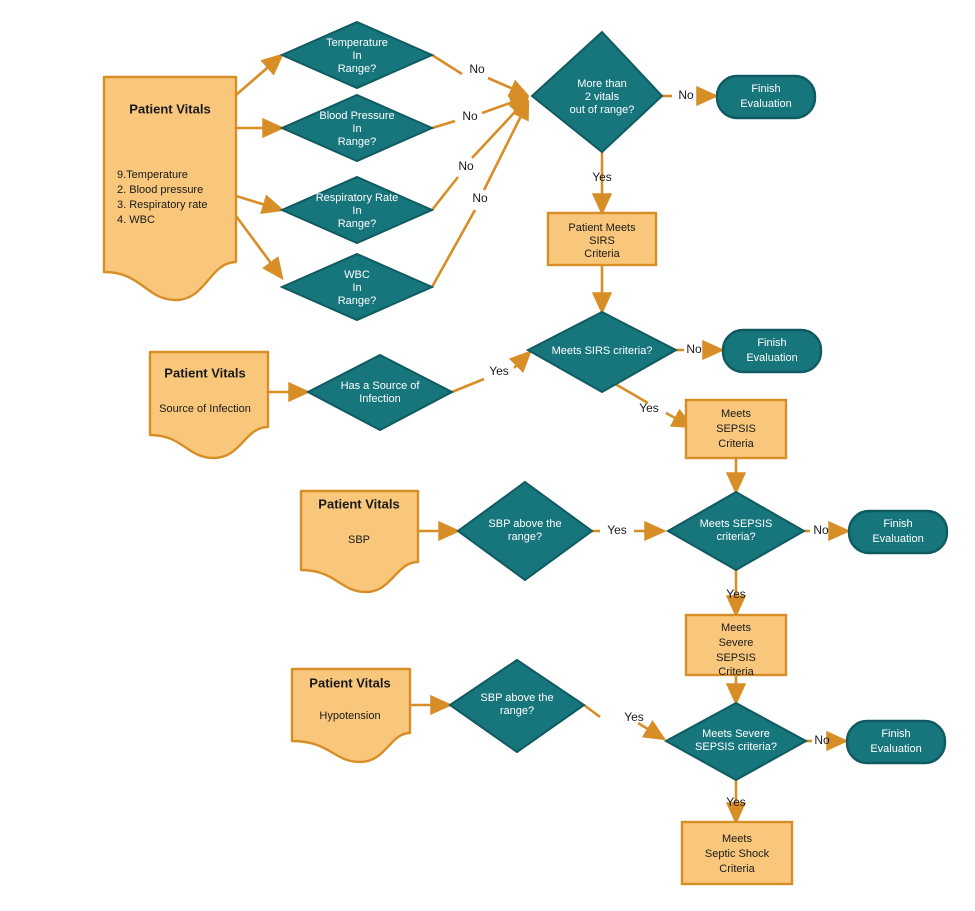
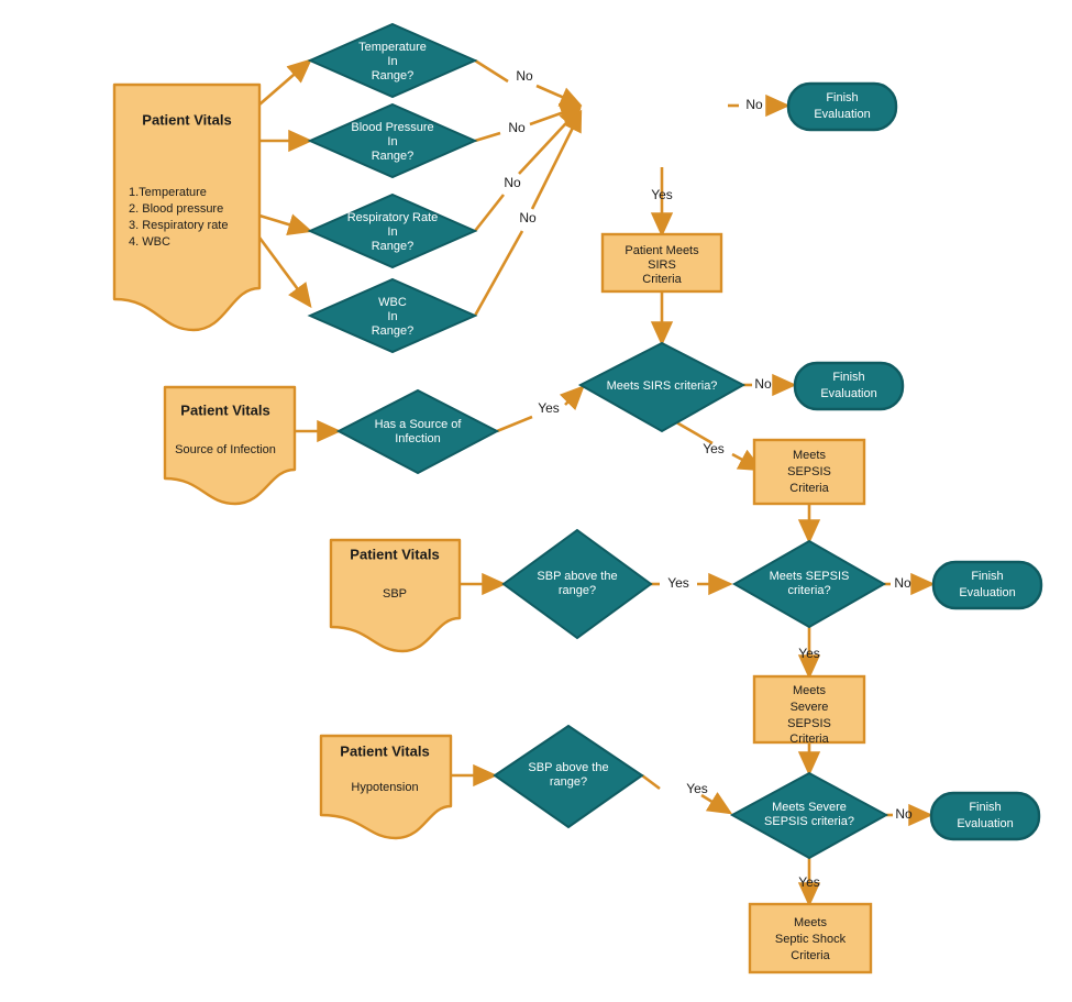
  Patient Vitals
- 9.Temperature
+ 1.Temperature
  2. Blood pressure
  3. Respiratory rate
  4. WBC
  Patient Vitals
  Source of Infection
  Patient Vitals
  SBP
  Patient Vitals
  Hypotension
  Temperature
  In
  Range?
  Blood Pressure
  In
  Range?
  Respiratory Rate
  In
  Range?
  WBC
  In
  Range?
- More than
- 2 vitals
- out of range?
  Meets SIRS criteria?
  Has a Source of
  Infection
  SBP above the
  range?
  Meets SEPSIS
  criteria?
  SBP above the
  range?
  Meets Severe
  SEPSIS criteria?
  Patient Meets
  SIRS
  Criteria
  Meets
  SEPSIS
  Criteria
  Meets
  Severe
  SEPSIS
  Criteria
  Meets
  Septic Shock
  Criteria
  Finish
  Evaluation
  Finish
  Evaluation
  Finish
  Evaluation
  Finish
  Evaluation
  No
  No
  No
  No
  No
  Yes
  No
  Yes
  Yes
  Yes
  No
  Yes
  Yes
  No
  Yes
